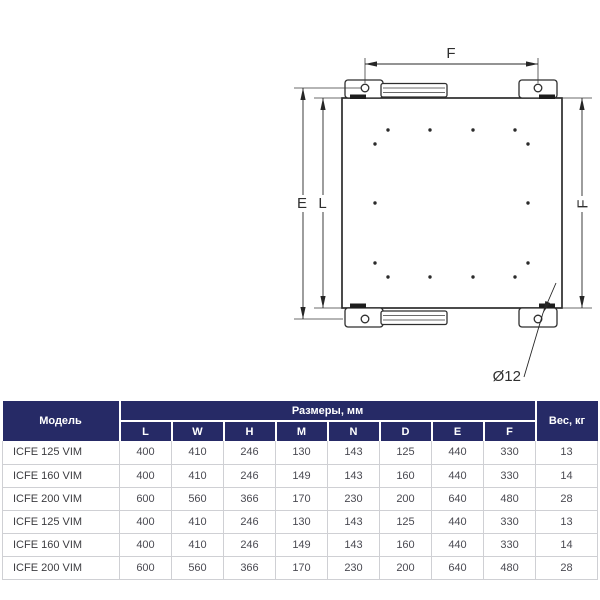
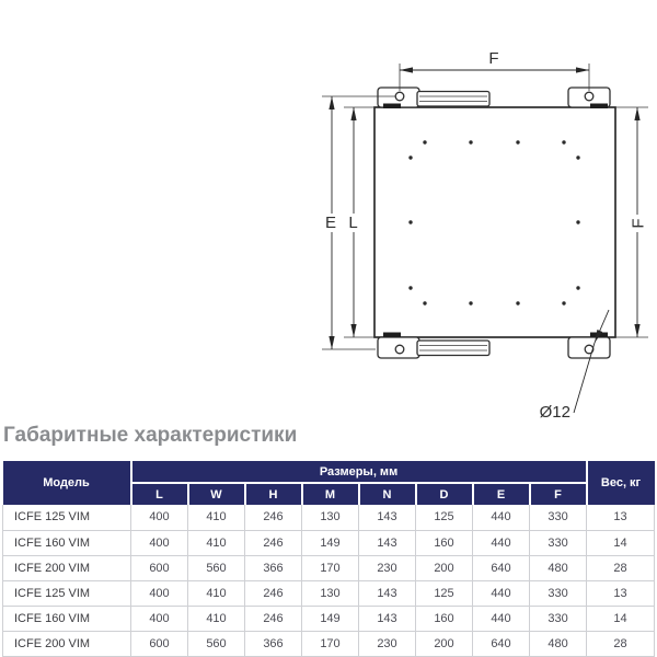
  F
  E
  L
  Ø12
+ Габаритные характеристики
  Модель	Размеры, мм	Вес, кг
  L	W	H	M	N	D	E	F
  ICFE 125 VIM	400	410	246	130	143	125	440	330	13
  ICFE 160 VIM	400	410	246	149	143	160	440	330	14
  ICFE 200 VIM	600	560	366	170	230	200	640	480	28
  ICFE 125 VIM	400	410	246	130	143	125	440	330	13
  ICFE 160 VIM	400	410	246	149	143	160	440	330	14
  ICFE 200 VIM	600	560	366	170	230	200	640	480	28
